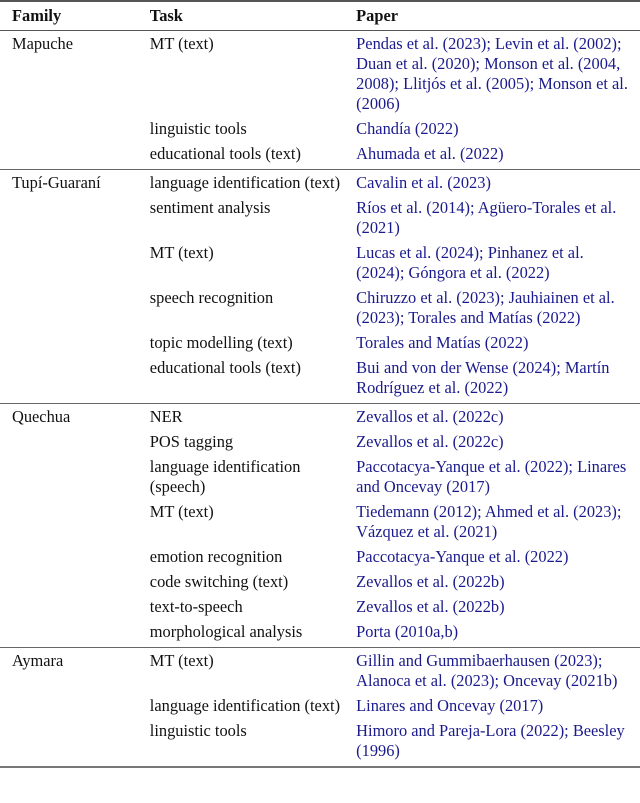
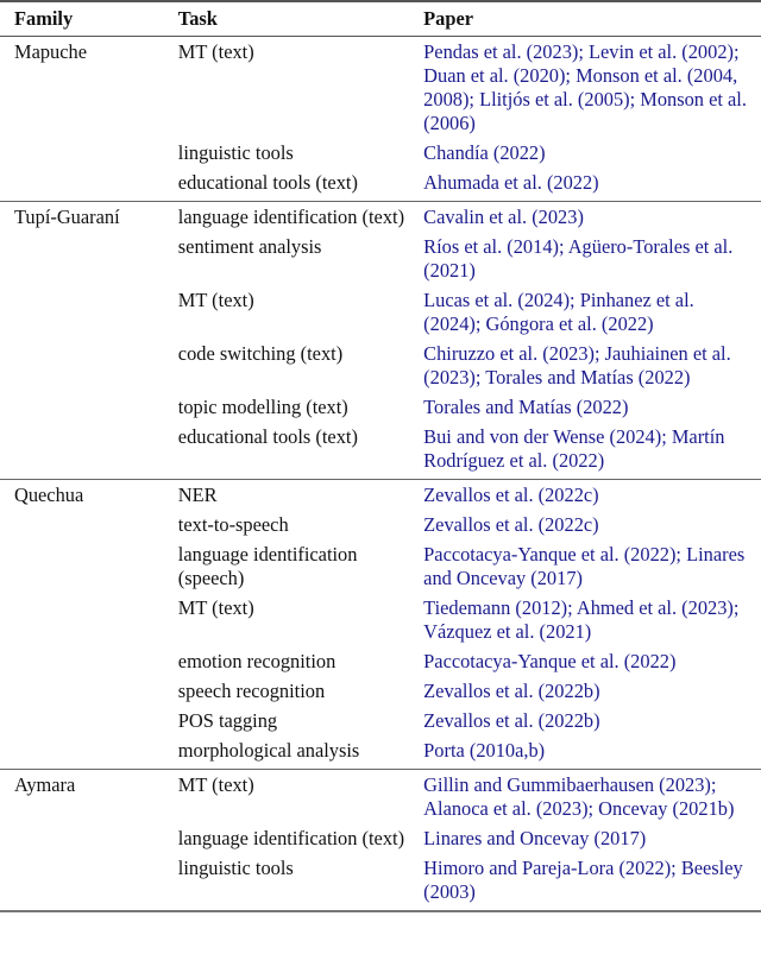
  Family	Task	Paper
  Mapuche	MT (text)	Pendas et al. (2023); Levin et al. (2002); Duan et al. (2020); Monson et al. (2004, 2008); Llitjós et al. (2005); Monson et al. (2006)
  linguistic tools	Chandía (2022)
  educational tools (text)	Ahumada et al. (2022)
  Tupí-Guaraní	language identification (text)	Cavalin et al. (2023)
  sentiment analysis	Ríos et al. (2014); Agüero-Torales et al. (2021)
  MT (text)	Lucas et al. (2024); Pinhanez et al. (2024); Góngora et al. (2022)
- speech recognition	Chiruzzo et al. (2023); Jauhiainen et al. (2023); Torales and Matías (2022)
+ code switching (text)	Chiruzzo et al. (2023); Jauhiainen et al. (2023); Torales and Matías (2022)
  topic modelling (text)	Torales and Matías (2022)
  educational tools (text)	Bui and von der Wense (2024); Martín Rodríguez et al. (2022)
  Quechua	NER	Zevallos et al. (2022c)
- POS tagging	Zevallos et al. (2022c)
+ text-to-speech	Zevallos et al. (2022c)
  language identification (speech)	Paccotacya-Yanque et al. (2022); Linares and Oncevay (2017)
  MT (text)	Tiedemann (2012); Ahmed et al. (2023); Vázquez et al. (2021)
  emotion recognition	Paccotacya-Yanque et al. (2022)
- code switching (text)	Zevallos et al. (2022b)
+ speech recognition	Zevallos et al. (2022b)
- text-to-speech	Zevallos et al. (2022b)
+ POS tagging	Zevallos et al. (2022b)
  morphological analysis	Porta (2010a,b)
  Aymara	MT (text)	Gillin and Gummibaerhausen (2023); Alanoca et al. (2023); Oncevay (2021b)
  language identification (text)	Linares and Oncevay (2017)
- linguistic tools	Himoro and Pareja-Lora (2022); Beesley (1996)
+ linguistic tools	Himoro and Pareja-Lora (2022); Beesley (2003)
